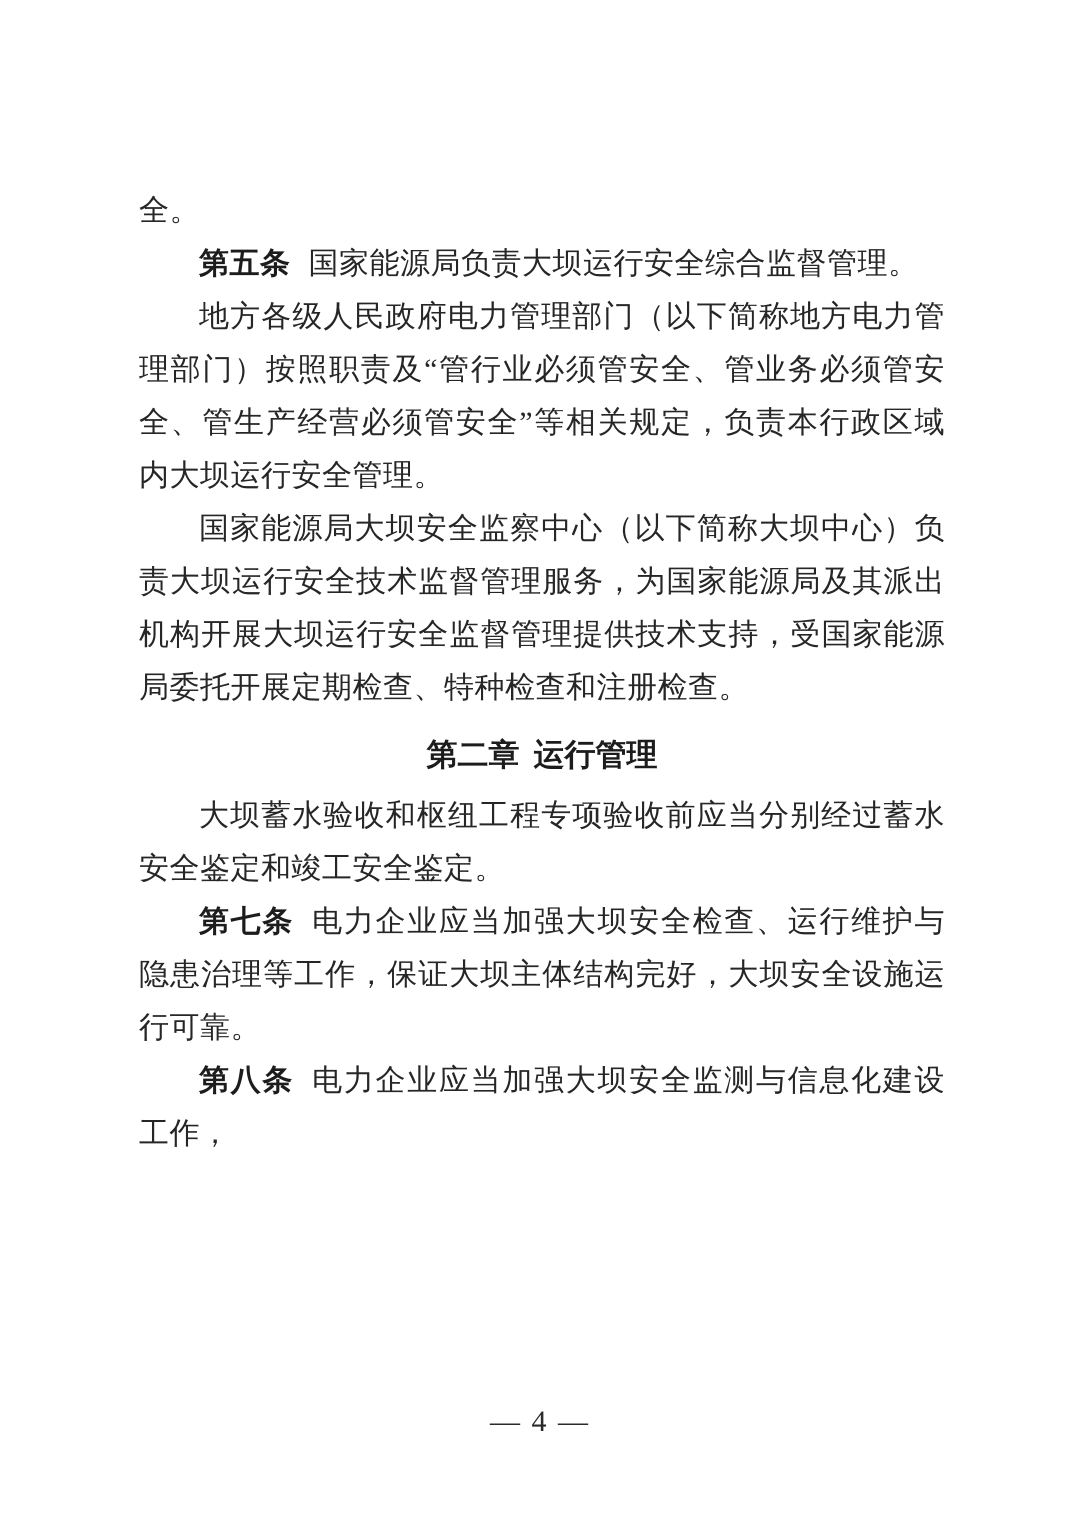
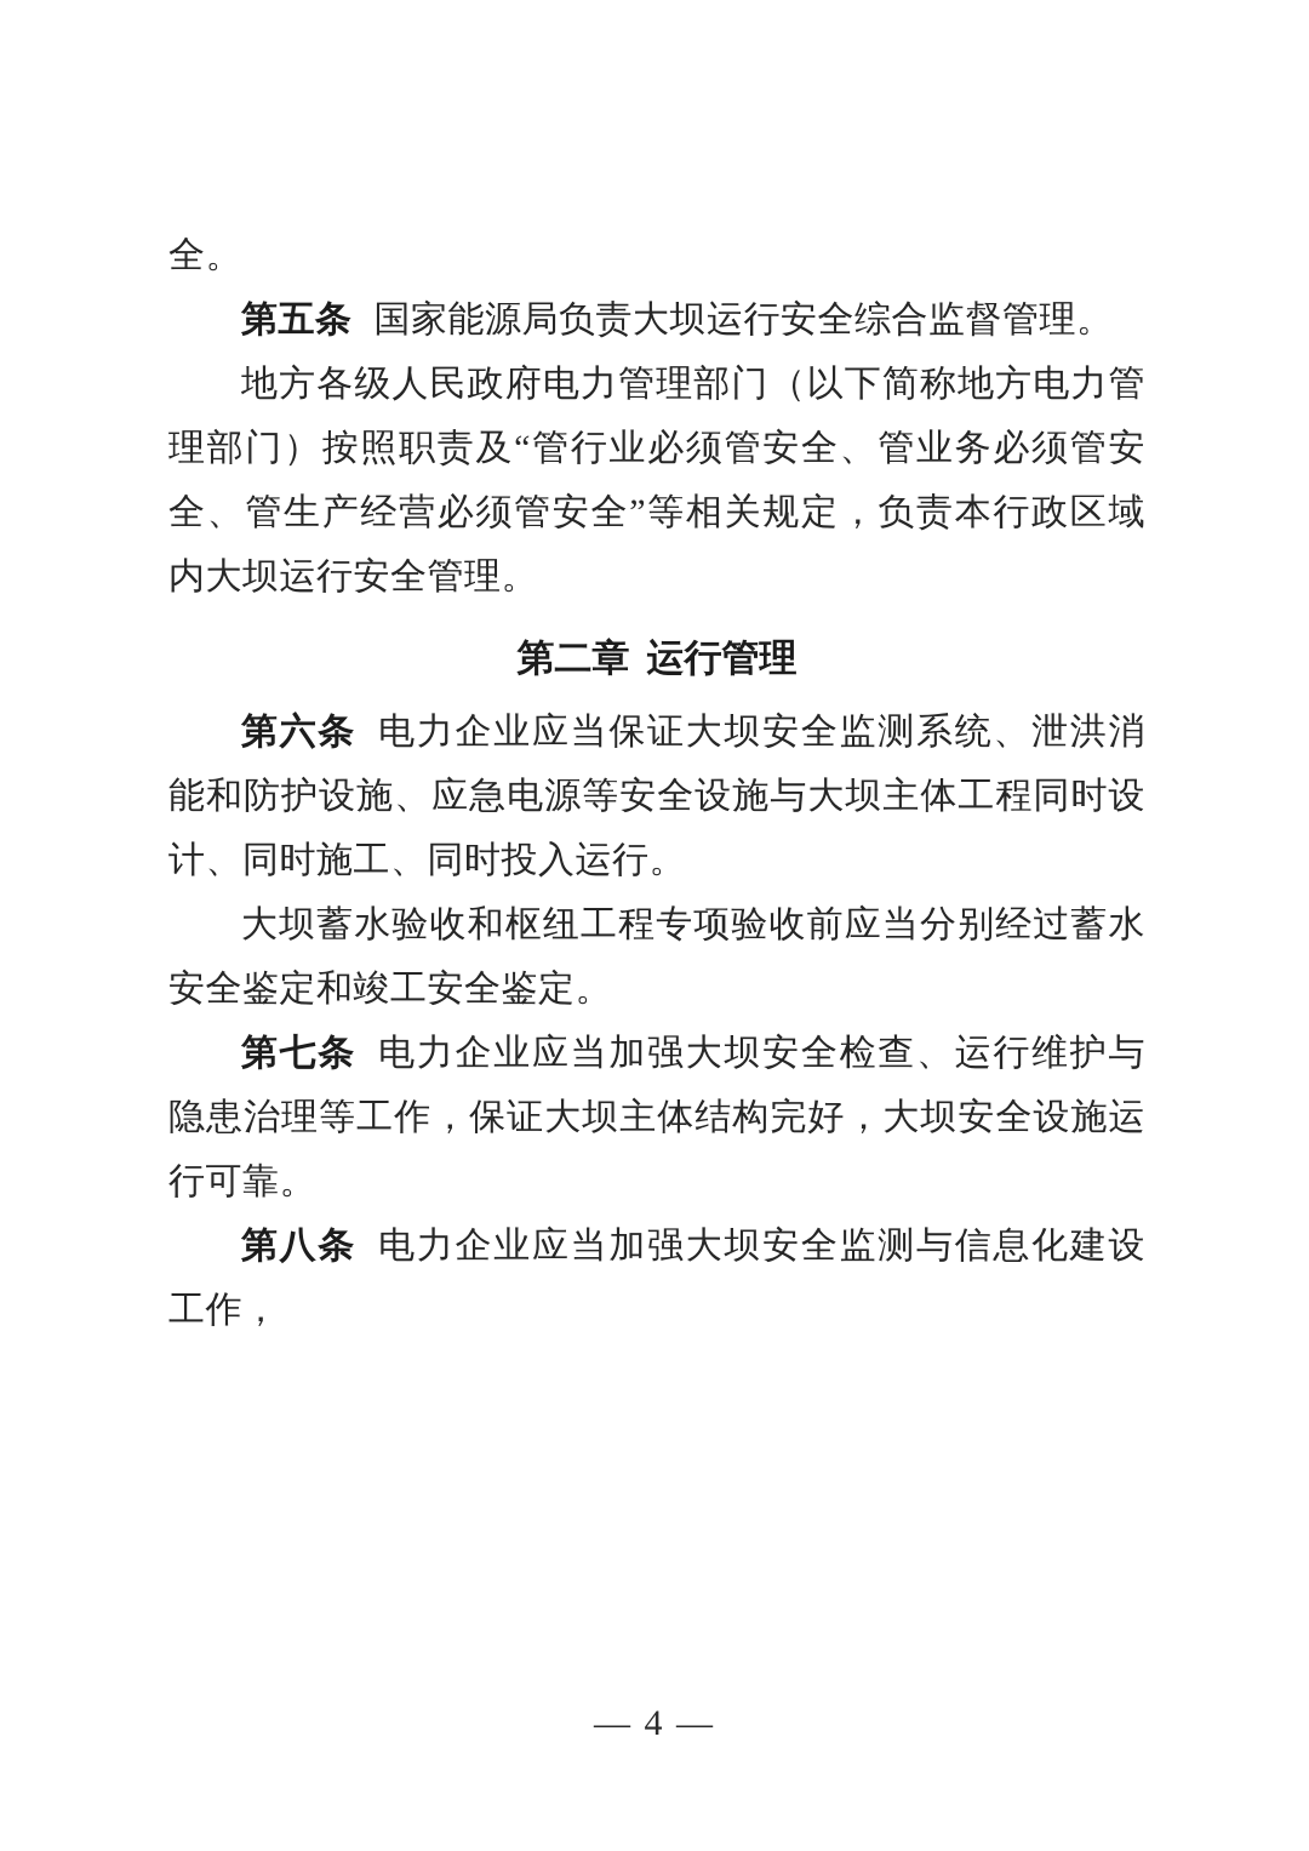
  全。
  第五条 国家能源局负责大坝运行安全综合监督管理。
  地方各级人民政府电力管理部门（以下简称地方电力管理部门）按照职责及“管行业必须管安全、管业务必须管安全、管生产经营必须管安全”等相关规定，负责本行政区域内大坝运行安全管理。
- 国家能源局大坝安全监察中心（以下简称大坝中心）负责大坝运行安全技术监督管理服务，为国家能源局及其派出机构开展大坝运行安全监督管理提供技术支持，受国家能源局委托开展定期检查、特种检查和注册检查。
  第二章 运行管理
+ 第六条 电力企业应当保证大坝安全监测系统、泄洪消能和防护设施、应急电源等安全设施与大坝主体工程同时设计、同时施工、同时投入运行。
  大坝蓄水验收和枢纽工程专项验收前应当分别经过蓄水安全鉴定和竣工安全鉴定。
  第七条 电力企业应当加强大坝安全检查、运行维护与隐患治理等工作，保证大坝主体结构完好，大坝安全设施运行可靠。
  第八条 电力企业应当加强大坝安全监测与信息化建设工作，
  — 4 —
